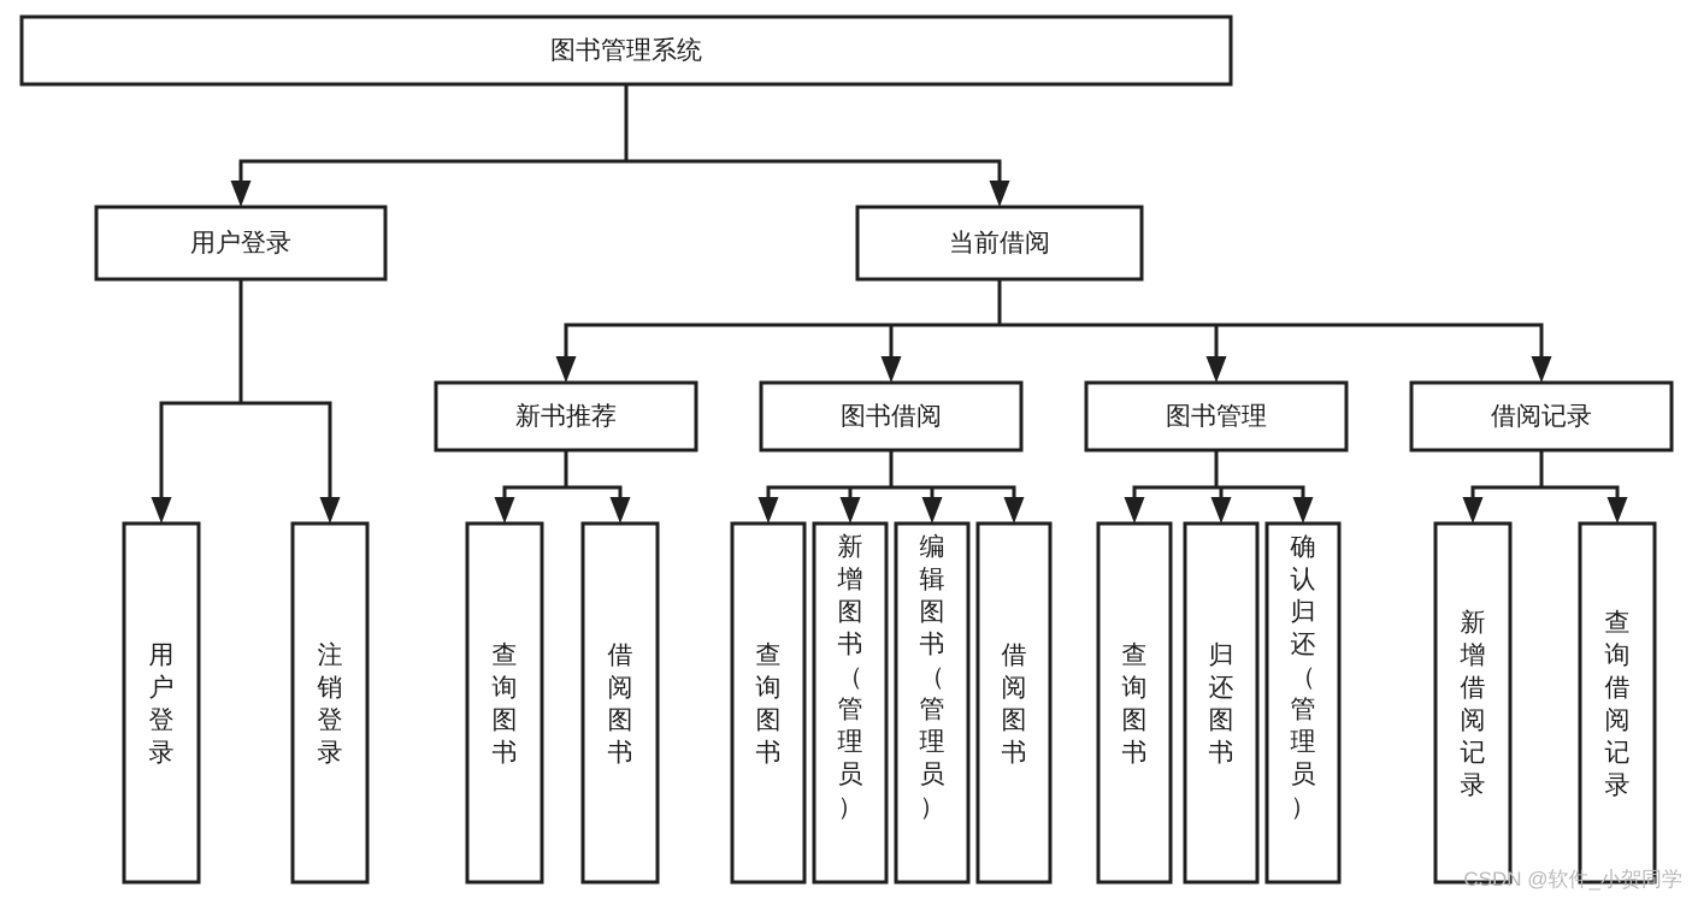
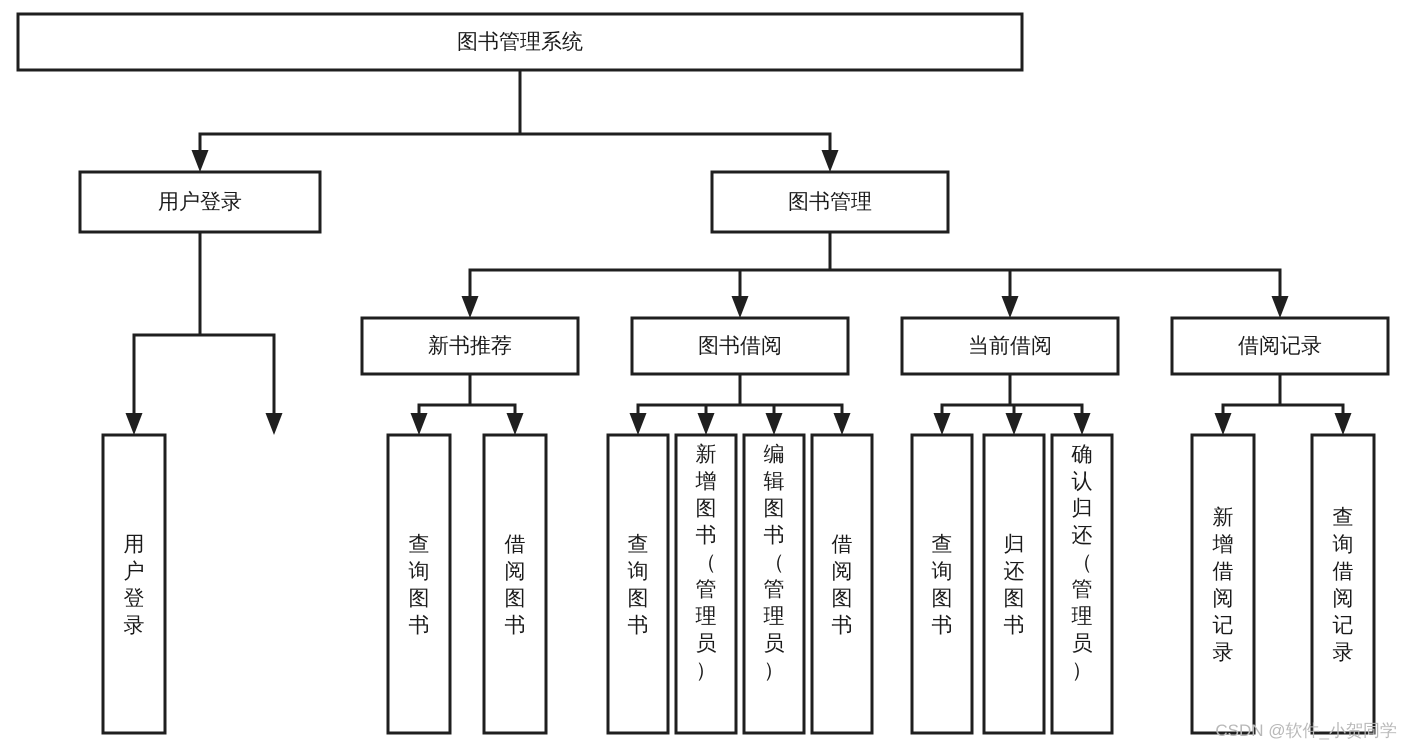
  图书管理系统
  用户登录
- 当前借阅
+ 图书管理
  新书推荐
  图书借阅
- 图书管理
+ 当前借阅
  借阅记录
  用户登录
- 注销登录
  查询图书
  借阅图书
  查询图书
  新增图书（管理员）
  编辑图书（管理员）
  借阅图书
  查询图书
  归还图书
  确认归还（管理员）
  新增借阅记录
  查询借阅记录
  CSDN @软件_小贺同学
